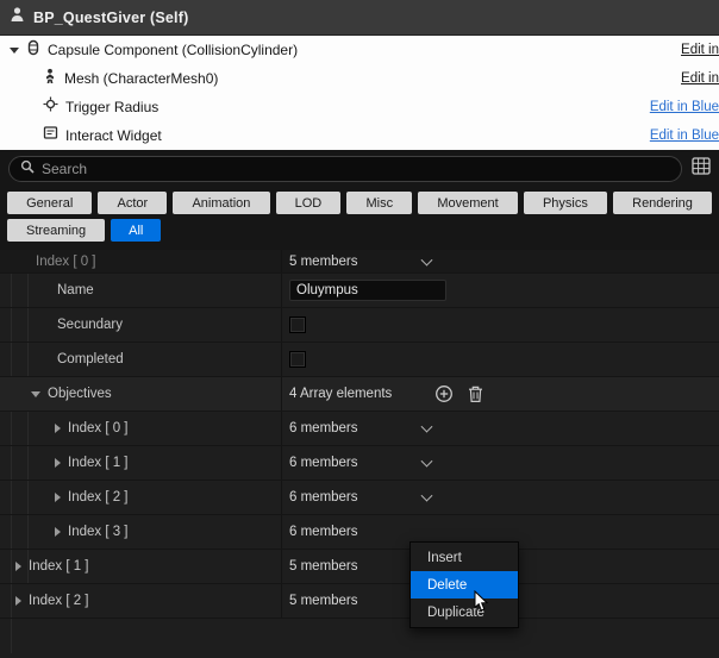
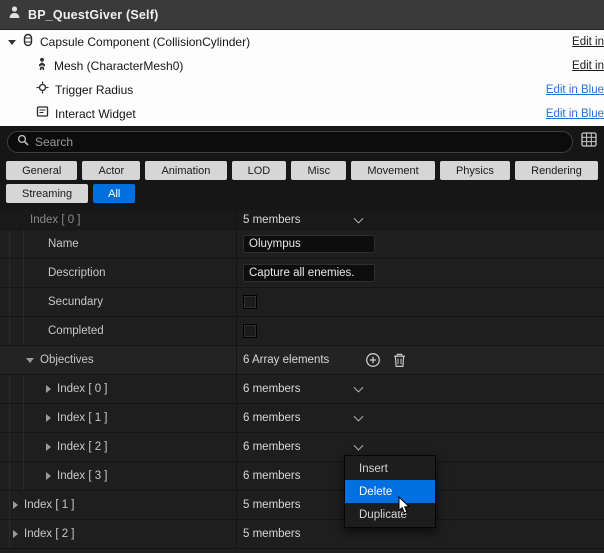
  BP_QuestGiver (Self)
  Capsule Component (CollisionCylinder)
  Edit in
  Mesh (CharacterMesh0)
  Edit in
  Trigger Radius
  Edit in Blue
  Interact Widget
  Edit in Blue
  Search
  General
  Actor
  Animation
  LOD
  Misc
  Movement
  Physics
  Rendering
  Streaming
  All
  Index [ 0 ]
  5 members
  Name
  Oluympus
+ Description
+ Capture all enemies.
  Secundary
  Completed
  Objectives
- 4 Array elements
+ 6 Array elements
  Index [ 0 ]
  6 members
  Index [ 1 ]
  6 members
  Index [ 2 ]
  6 members
  Index [ 3 ]
  6 members
  Index [ 1 ]
  5 members
  Index [ 2 ]
  5 members
  Insert
  Delete
  Duplicate
